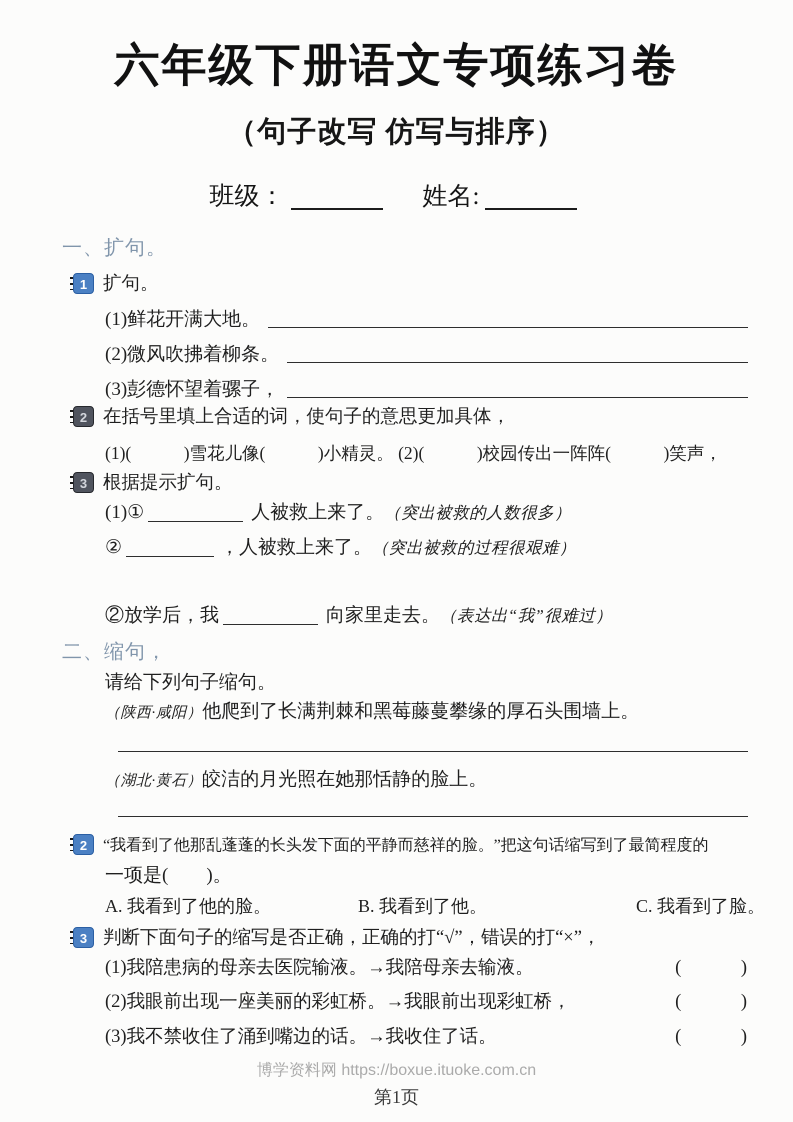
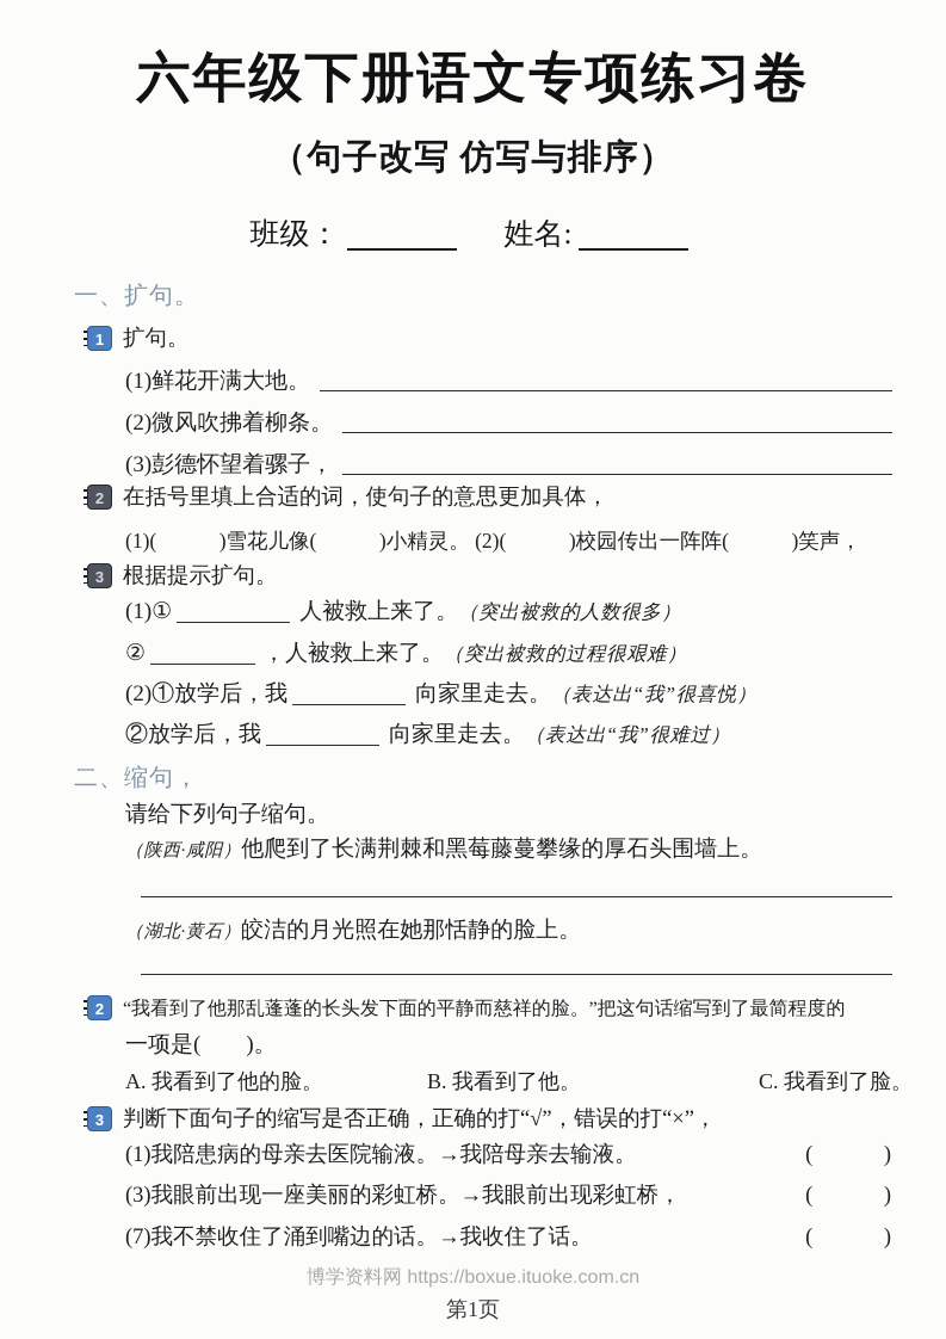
  六年级下册语文专项练习卷
  （句子改写 仿写与排序）
  班级： 姓名:
  一、扩句。
  1
  扩句。
  (1)鲜花开满大地。
  (2)微风吹拂着柳条。
  (3)彭德怀望着骡子，
  2
  在括号里填上合适的词，使句子的意思更加具体，
  (1)( )雪花儿像( )小精灵。 (2)( )校园传出一阵阵( )笑声，
  3
  根据提示扩句。
  (1)① 人被救上来了。（突出被救的人数很多）
  ② ，人被救上来了。（突出被救的过程很艰难）
+ (2)①放学后，我 向家里走去。（表达出“我”很喜悦）
  ②放学后，我 向家里走去。（表达出“我”很难过）
  二、缩句，
  请给下列句子缩句。
  （陕西·咸阳）他爬到了长满荆棘和黑莓藤蔓攀缘的厚石头围墙上。
  （湖北·黄石）皎洁的月光照在她那恬静的脸上。
  2
  “我看到了他那乱蓬蓬的长头发下面的平静而慈祥的脸。”把这句话缩写到了最简程度的
  一项是( )。
  A. 我看到了他的脸。
  B. 我看到了他。
  C. 我看到了脸。
  3
  判断下面句子的缩写是否正确，正确的打“√”，错误的打“×”，
  (1)我陪患病的母亲去医院输液。→我陪母亲去输液。
  ( )
- (2)我眼前出现一座美丽的彩虹桥。→我眼前出现彩虹桥，
+ (3)我眼前出现一座美丽的彩虹桥。→我眼前出现彩虹桥，
  ( )
- (3)我不禁收住了涌到嘴边的话。→我收住了话。
+ (7)我不禁收住了涌到嘴边的话。→我收住了话。
  ( )
  博学资料网 https://boxue.ituoke.com.cn
  第1页
